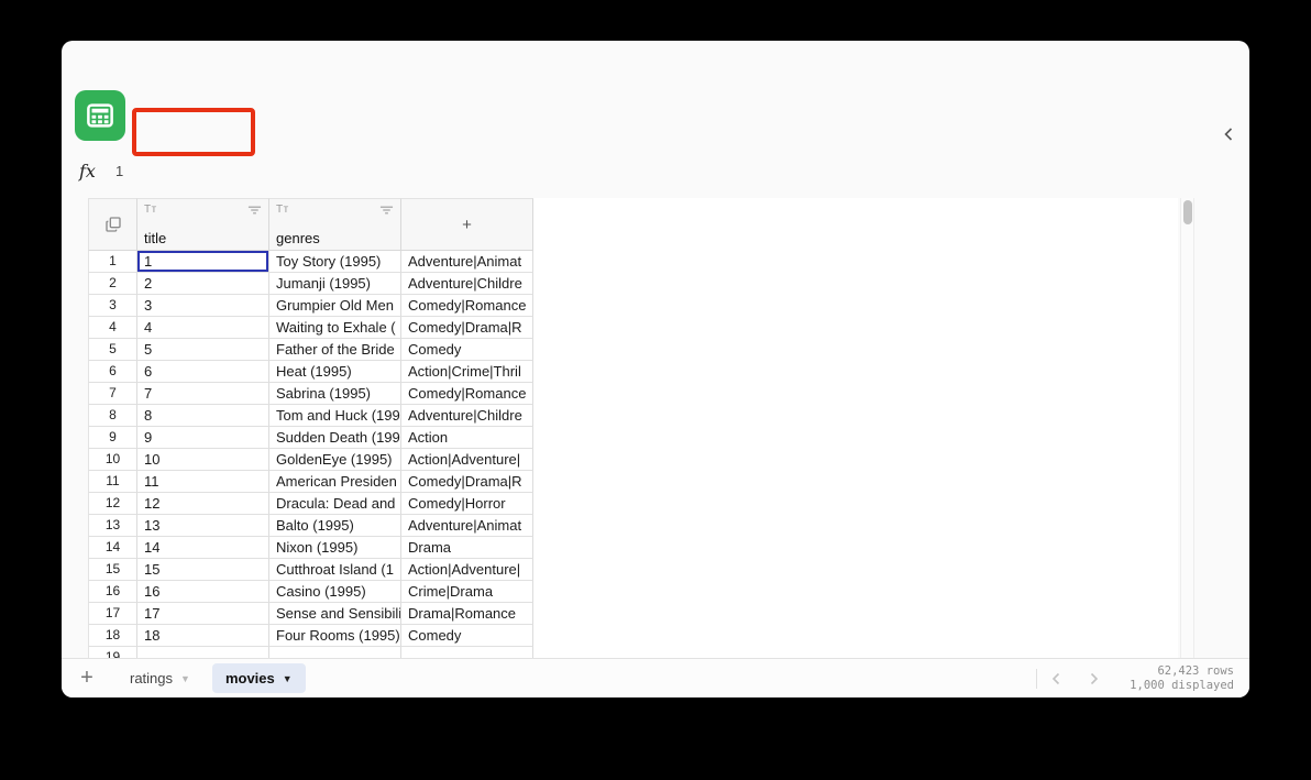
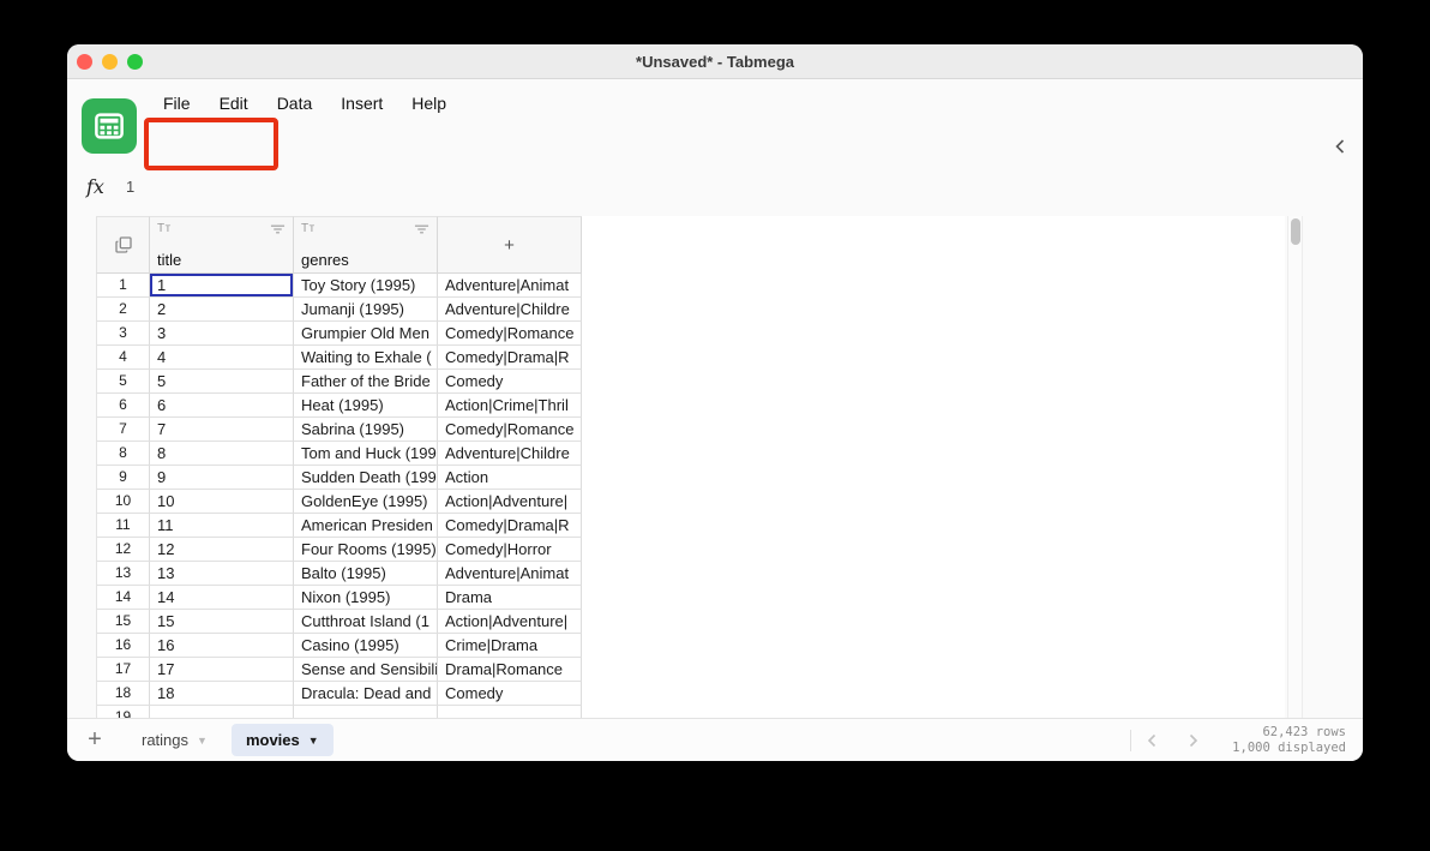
+ *Unsaved* - Tabmega
+ File
+ Edit
+ Data
+ Insert
+ Help
  fx
  1
  Tᴛ
  title
  Tᴛ
  genres
  +
  1
  1
  Toy Story (1995)
  Adventure|Animat
  2
  2
  Jumanji (1995)
  Adventure|Childre
  3
  3
  Grumpier Old Men
  Comedy|Romance
  4
  4
  Waiting to Exhale (
  Comedy|Drama|R
  5
  5
  Father of the Bride
  Comedy
  6
  6
  Heat (1995)
  Action|Crime|Thril
  7
  7
  Sabrina (1995)
  Comedy|Romance
  8
  8
  Tom and Huck (199
  Adventure|Childre
  9
  9
  Sudden Death (199
  Action
  10
  10
  GoldenEye (1995)
  Action|Adventure|
  11
  11
  American Presiden
  Comedy|Drama|R
  12
  12
- Dracula: Dead and
+ Four Rooms (1995)
  Comedy|Horror
  13
  13
  Balto (1995)
  Adventure|Animat
  14
  14
  Nixon (1995)
  Drama
  15
  15
  Cutthroat Island (1
  Action|Adventure|
  16
  16
  Casino (1995)
  Crime|Drama
  17
  17
  Sense and Sensibili
  Drama|Romance
  18
  18
- Four Rooms (1995)
+ Dracula: Dead and
  Comedy
  19
  +
  ratings
  ▼
  movies
  ▼
  62,423 rows
  1,000 displayed
